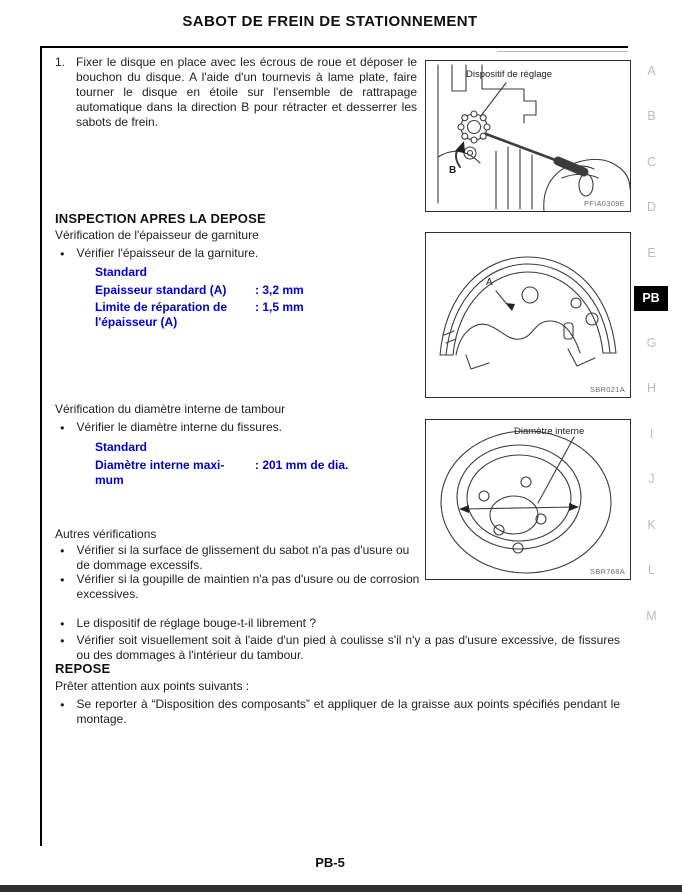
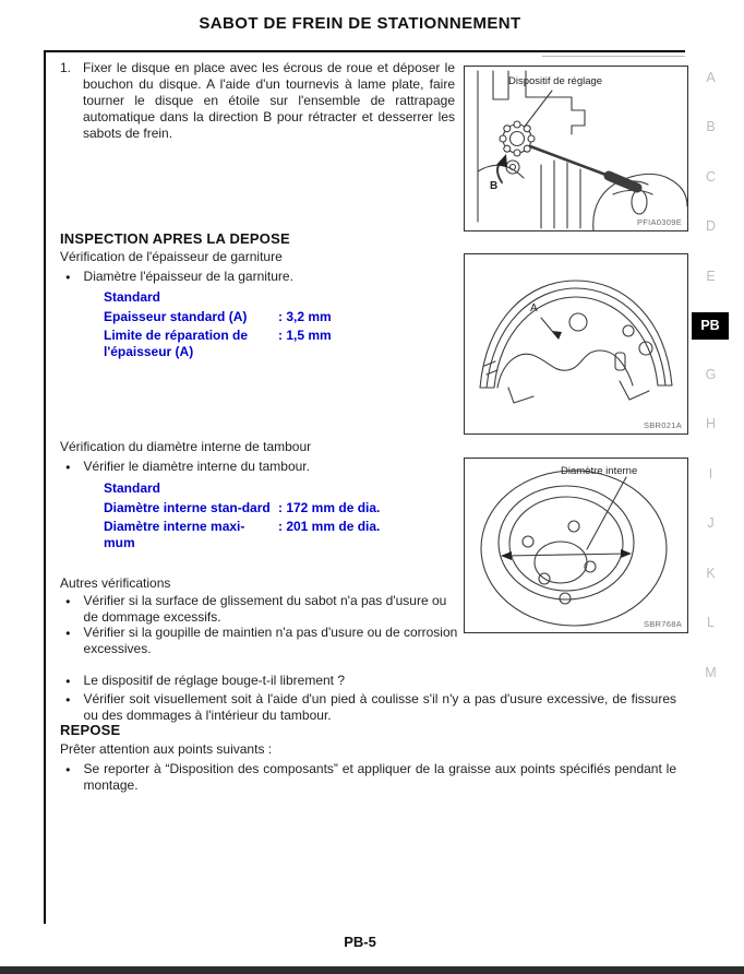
  SABOT DE FREIN DE STATIONNEMENT
  1.
  Fixer le disque en place avec les écrous de roue et déposer le bouchon du disque. A l'aide d'un tournevis à lame plate, faire tourner le disque en étoile sur l'ensemble de rattrapage automatique dans la direction B pour rétracter et desserrer les sabots de frein.
  Dispositif de réglage
  B
  PFIA0309E
  INSPECTION APRES LA DEPOSE
  Vérification de l'épaisseur de garniture
- Vérifier l'épaisseur de la garniture.
+ Diamètre l'épaisseur de la garniture.
  Standard
  Epaisseur standard (A)
  : 3,2 mm
  Limite de réparation de l'épaisseur (A)
  : 1,5 mm
  A
  SBR021A
  Vérification du diamètre interne de tambour
- Vérifier le diamètre interne du fissures.
+ Vérifier le diamètre interne du tambour.
  Standard
+ Diamètre interne stan-dard
+ : 172 mm de dia.
  Diamètre interne maxi-mum
  : 201 mm de dia.
  Diamètre interne
  SBR768A
  Autres vérifications
  Vérifier si la surface de glissement du sabot n'a pas d'usure ou de dommage excessifs.
  Vérifier si la goupille de maintien n'a pas d'usure ou de corrosion excessives.
  Le dispositif de réglage bouge-t-il librement ?
  Vérifier soit visuellement soit à l'aide d'un pied à coulisse s'il n'y a pas d'usure excessive, de fissures ou des dommages à l'intérieur du tambour.
  REPOSE
  Prêter attention aux points suivants :
  Se reporter à “Disposition des composants” et appliquer de la graisse aux points spécifiés pendant le montage.
  A
  B
  C
  D
  E
  PB
  G
  H
  I
  J
  K
  L
  M
  PB-5
